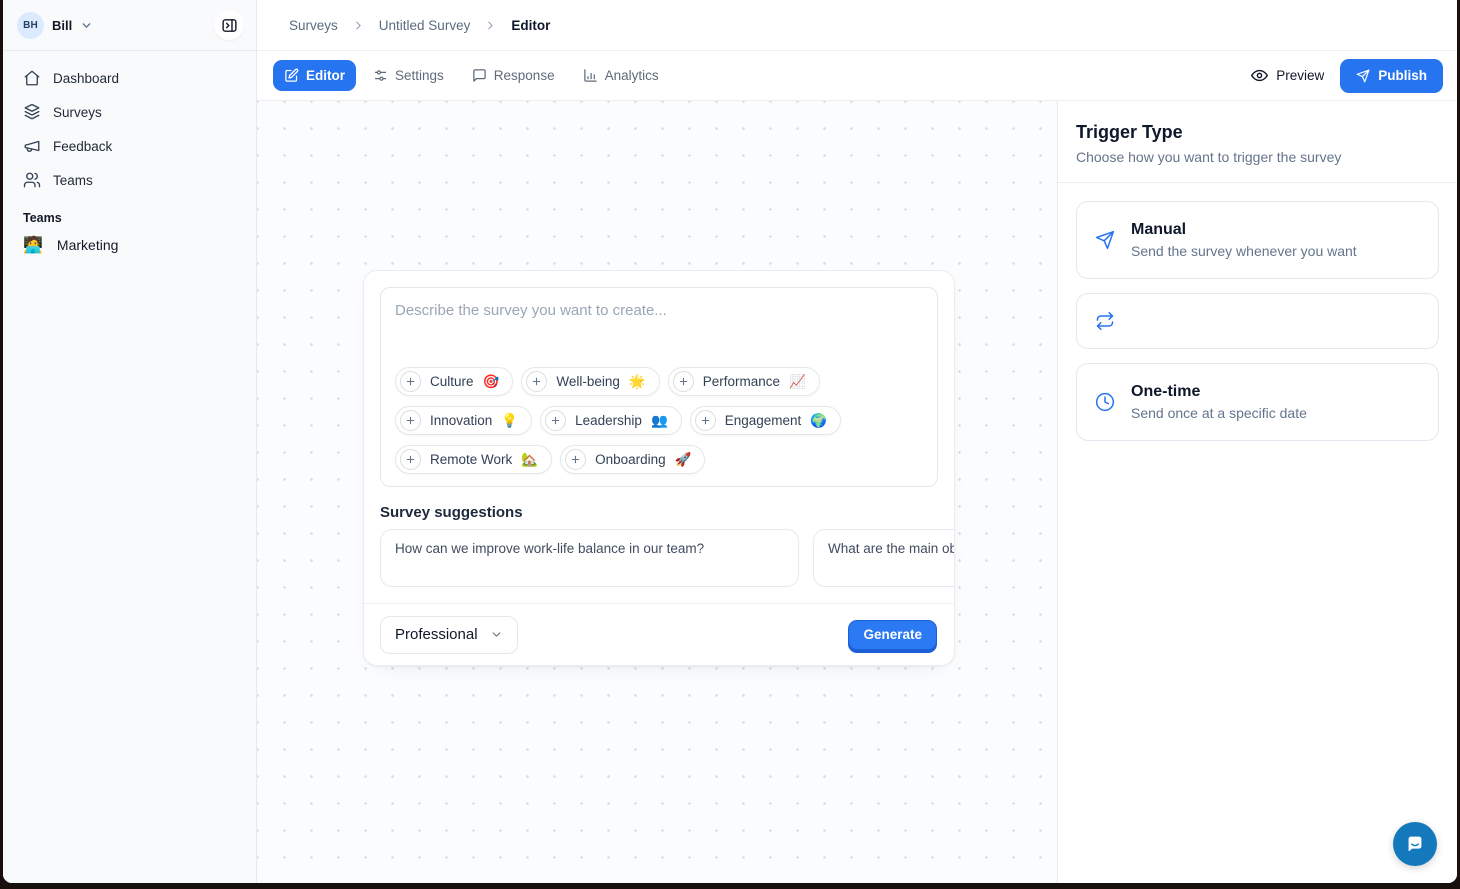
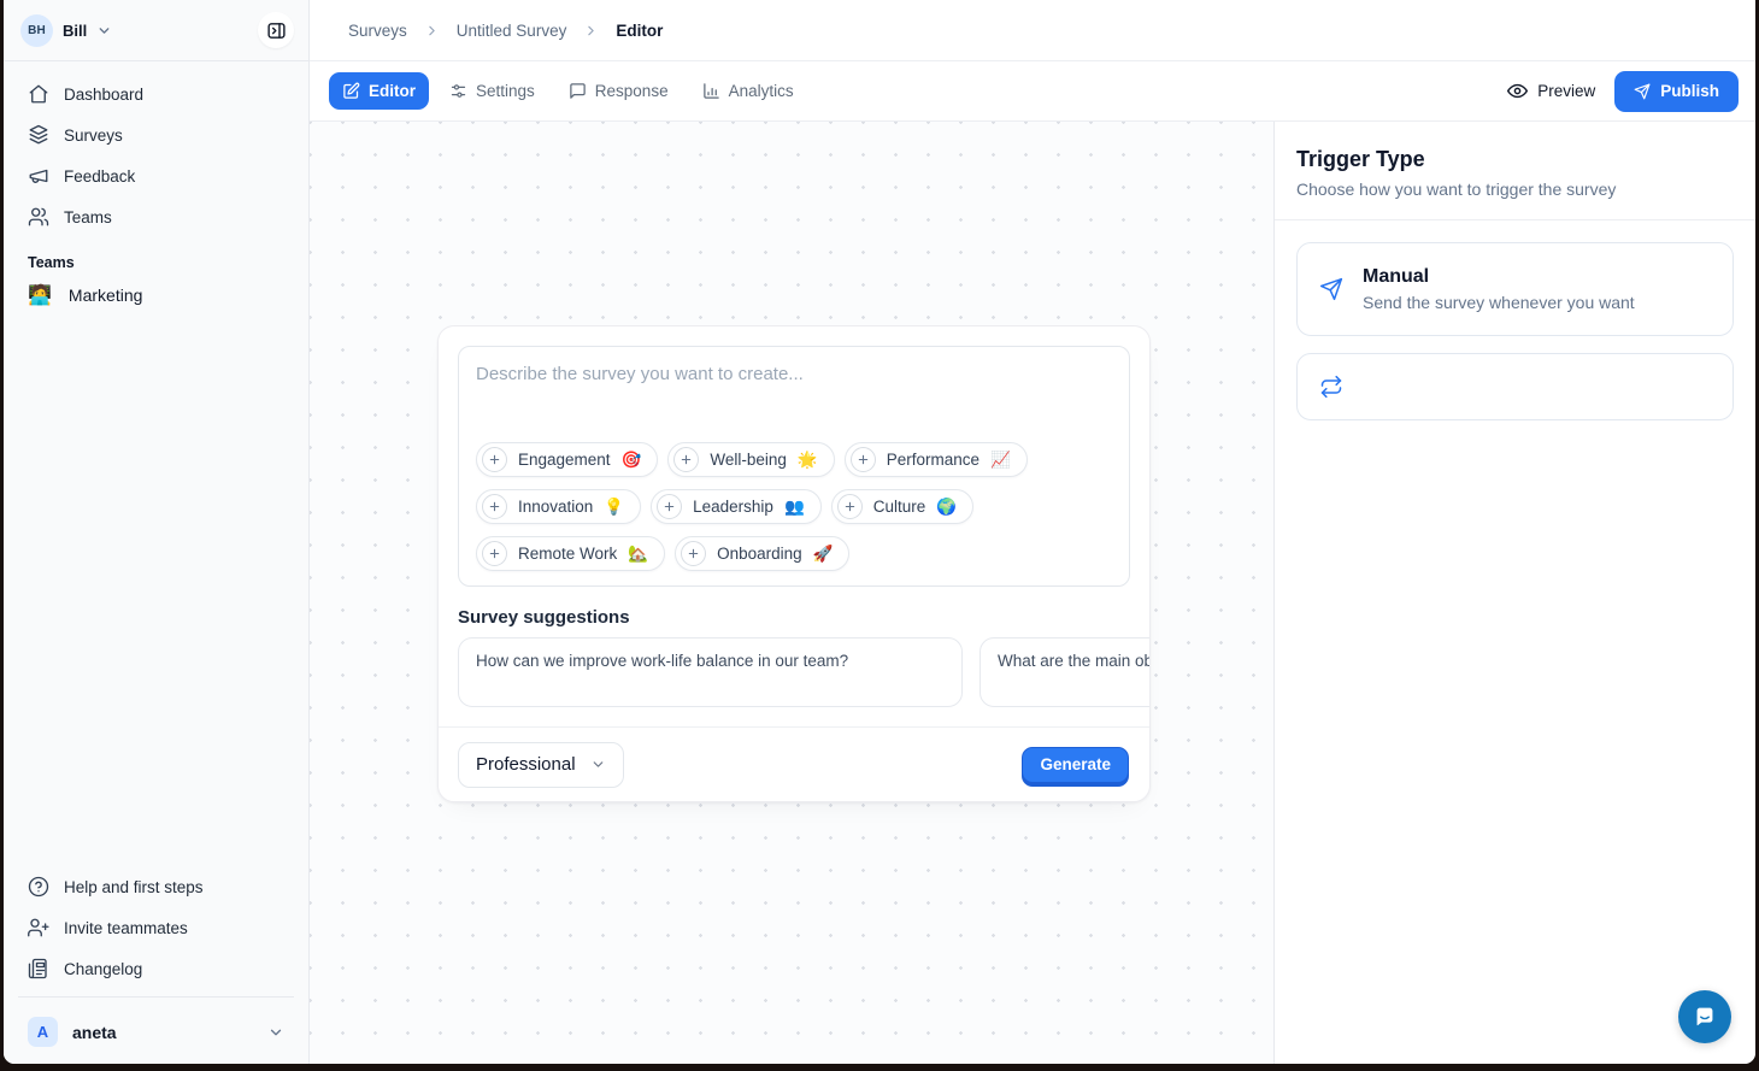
  BH
  Bill
  Dashboard
  Surveys
  Feedback
  Teams
  Teams
  🧑‍💻
  Marketing
+ Help and first steps
+ Invite teammates
+ Changelog
+ A
+ aneta
  Surveys
  Untitled Survey
  Editor
  Editor
  Settings
  Response
  Analytics
  Preview
  Publish
  Describe the survey you want to create...
- Culture
+ Engagement
  🎯
  Well-being
  🌟
  Performance
  📈
  Innovation
  💡
  Leadership
  👥
- Engagement
+ Culture
  🌍
  Remote Work
  🏡
  Onboarding
  🚀
  Survey suggestions
  How can we improve work-life balance in our team?
  What are the main ob
  Professional
  Generate
  Trigger Type
  Choose how you want to trigger the survey
  Manual
  Send the survey whenever you want
- One-time
- Send once at a specific date
